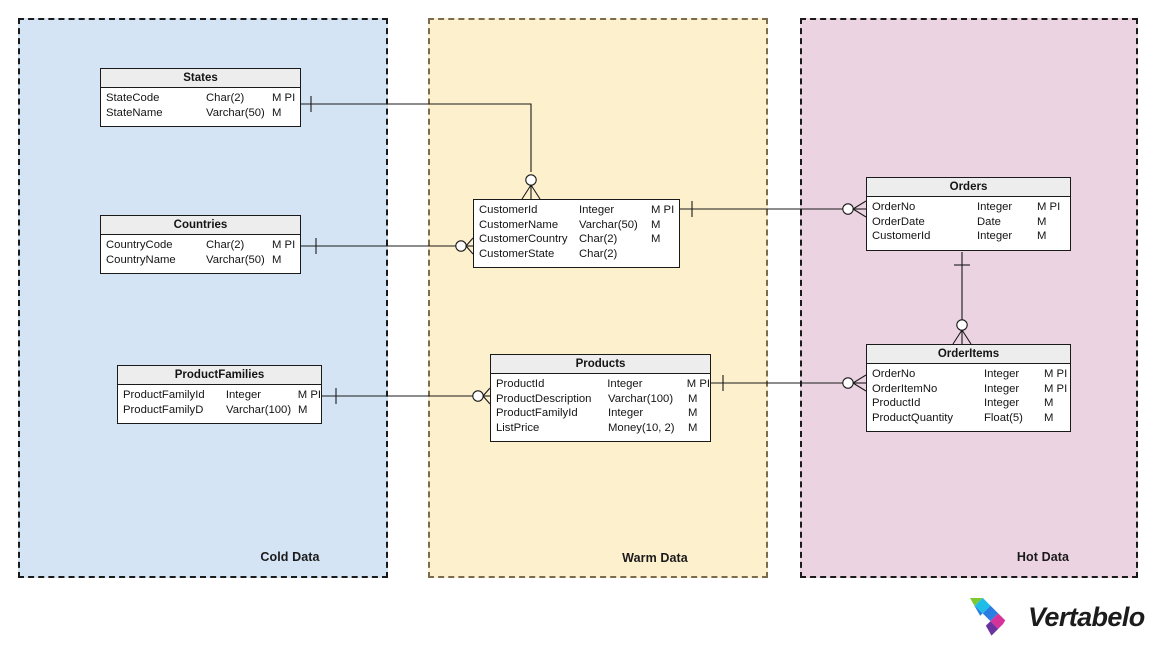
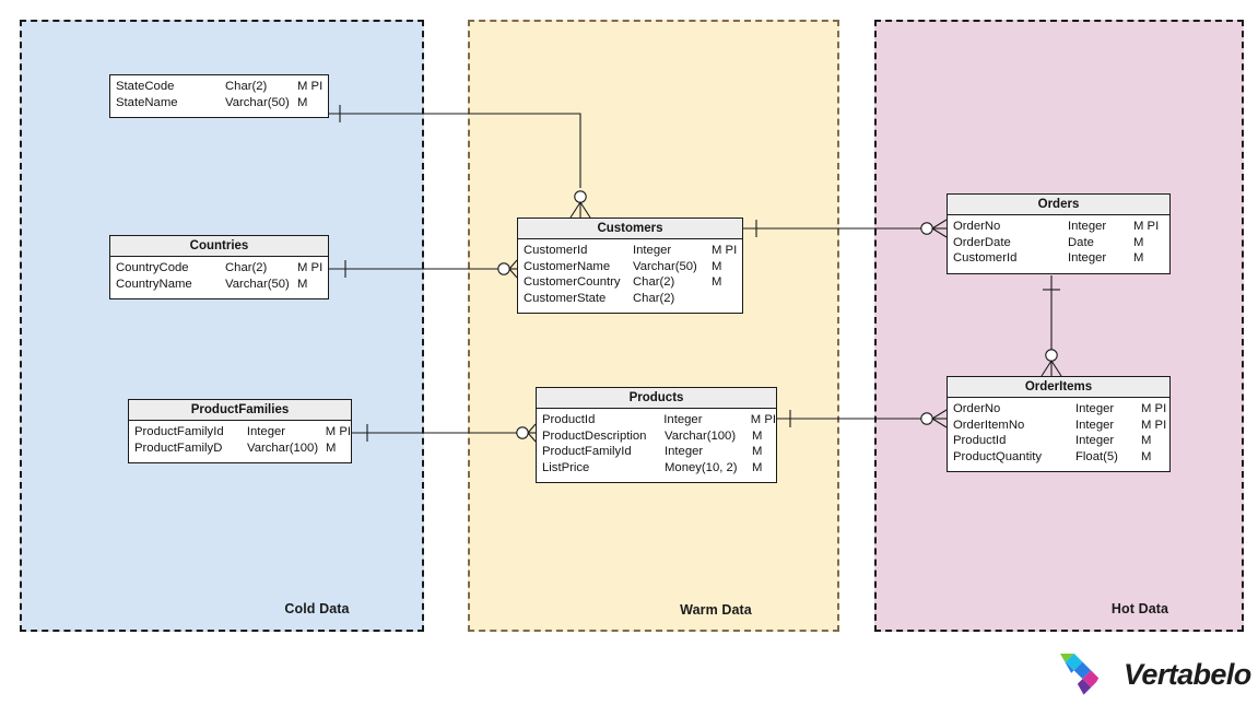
  Cold Data
  Warm Data
  Hot Data
- States
  StateCode
  Char(2)
  M PI
  StateName
  Varchar(50)
  M
  Countries
  CountryCode
  Char(2)
  M PI
  CountryName
  Varchar(50)
  M
  ProductFamilies
  ProductFamilyId
  Integer
  M PI
  ProductFamilyD
  Varchar(100)
  M
+ Customers
  CustomerId
  Integer
  M PI
  CustomerName
  Varchar(50)
  M
  CustomerCountry
  Char(2)
  M
  CustomerState
  Char(2)
  Products
  ProductId
  Integer
  M PI
  ProductDescription
  Varchar(100)
  M
  ProductFamilyId
  Integer
  M
  ListPrice
  Money(10, 2)
  M
  Orders
  OrderNo
  Integer
  M PI
  OrderDate
  Date
  M
  CustomerId
  Integer
  M
  OrderItems
  OrderNo
  Integer
  M PI
  OrderItemNo
  Integer
  M PI
  ProductId
  Integer
  M
  ProductQuantity
  Float(5)
  M
  Vertabelo
